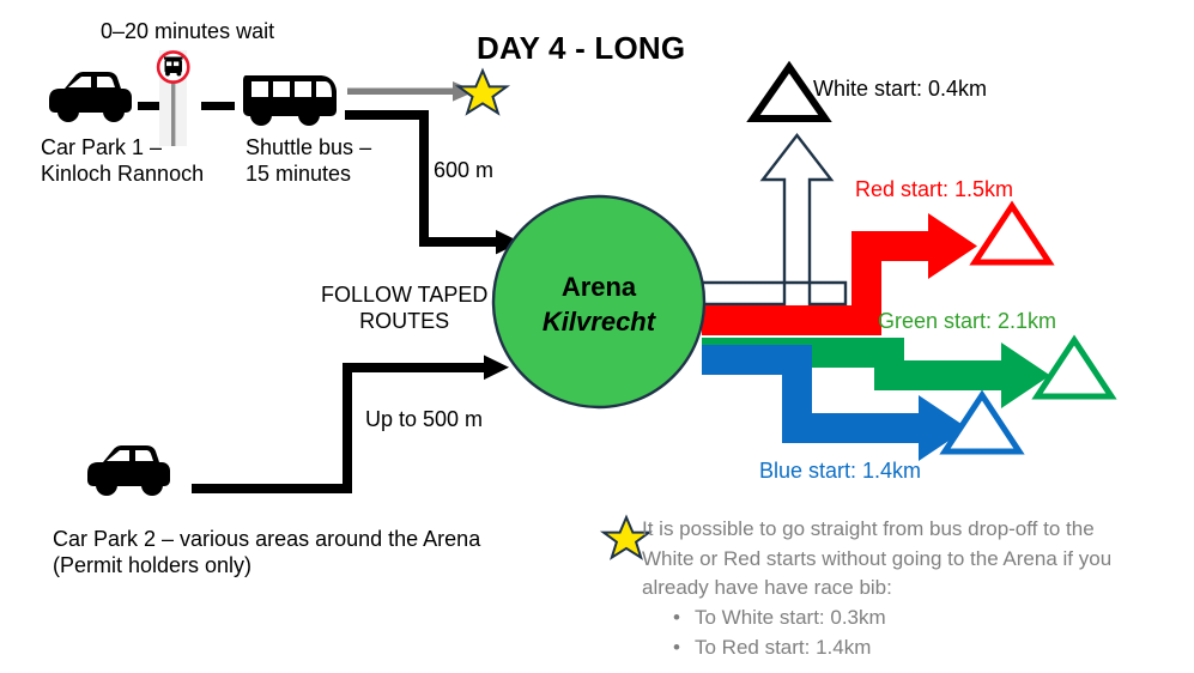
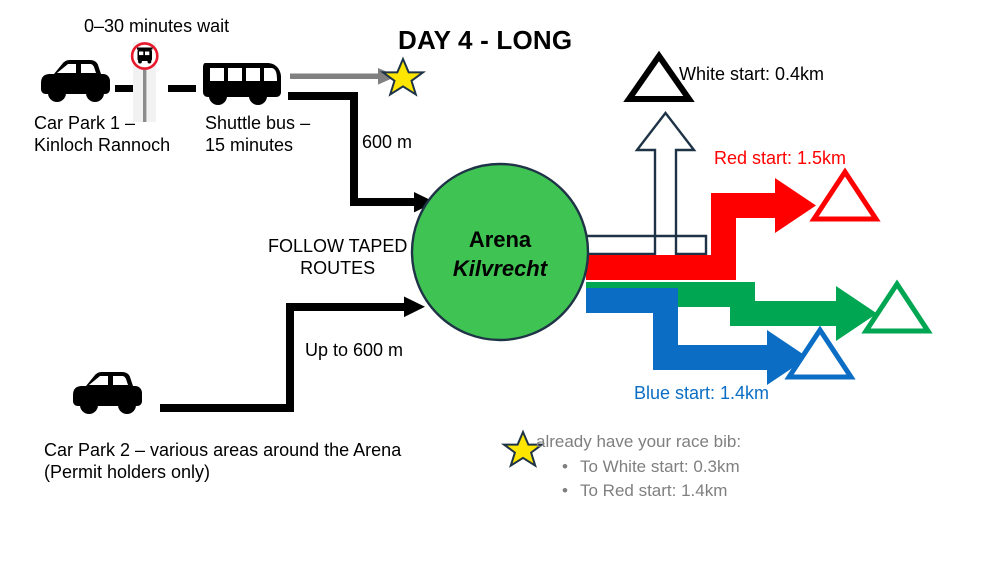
  DAY 4 - LONG
- 0–20 minutes wait
+ 0–30 minutes wait
  Car Park 1 –
  Kinloch Rannoch
  Shuttle bus –
  15 minutes
  600 m
  FOLLOW TAPED
  ROUTES
- Up to 500 m
+ Up to 600 m
  Car Park 2 – various areas around the Arena
  (Permit holders only)
  Arena
  Kilvrecht
  White start: 0.4km
  Red start: 1.5km
- Green start: 2.1km
  Blue start: 1.4km
- It is possible to go straight from bus drop-off to the
- White or Red starts without going to the Arena if you
- already have have race bib:
+ already have your race bib:
  To White start: 0.3km
  To Red start: 1.4km
